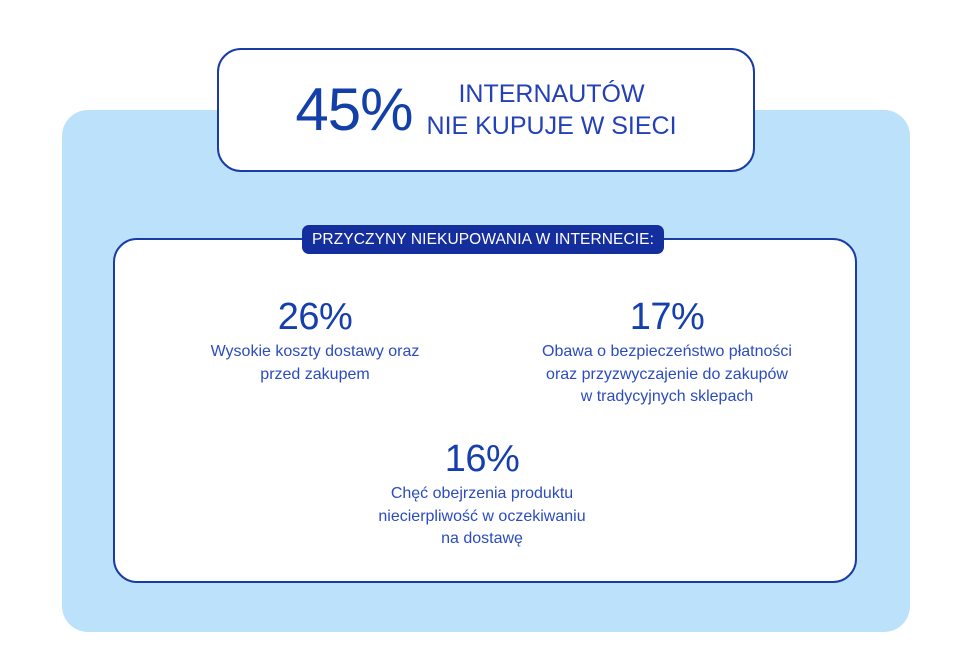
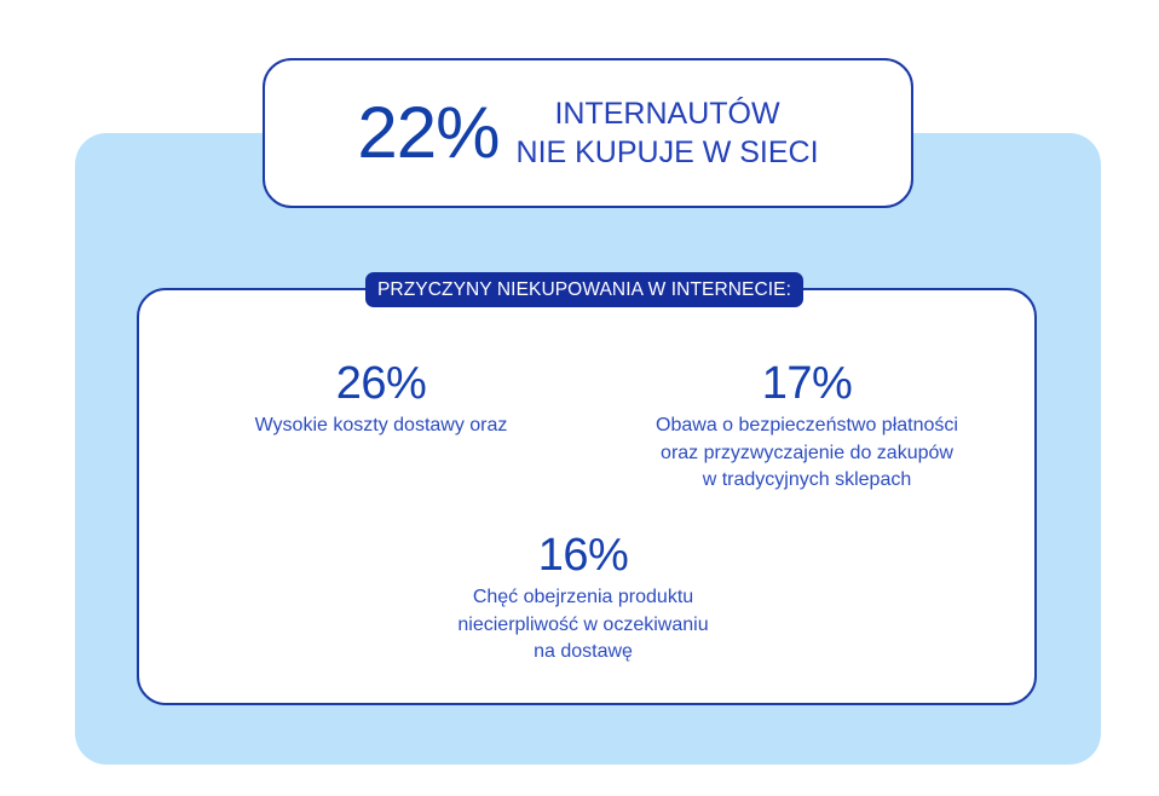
- 45%
+ 22%
  INTERNAUTÓW
  NIE KUPUJE W SIECI
  PRZYCZYNY NIEKUPOWANIA W INTERNECIE:
  26%
  Wysokie koszty dostawy oraz
- przed zakupem
  17%
  Obawa o bezpieczeństwo płatności
  oraz przyzwyczajenie do zakupów
  w tradycyjnych sklepach
  16%
  Chęć obejrzenia produktu
  niecierpliwość w oczekiwaniu
  na dostawę
